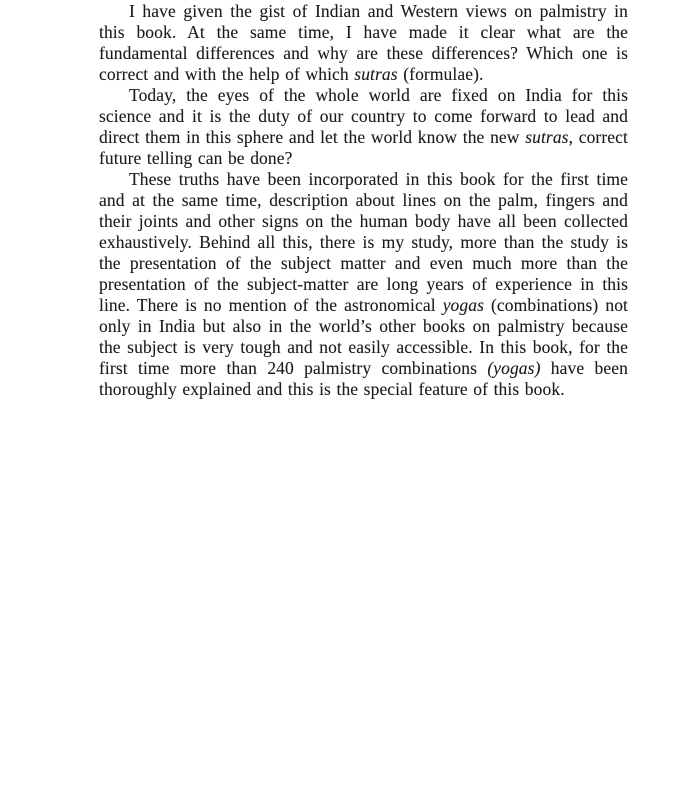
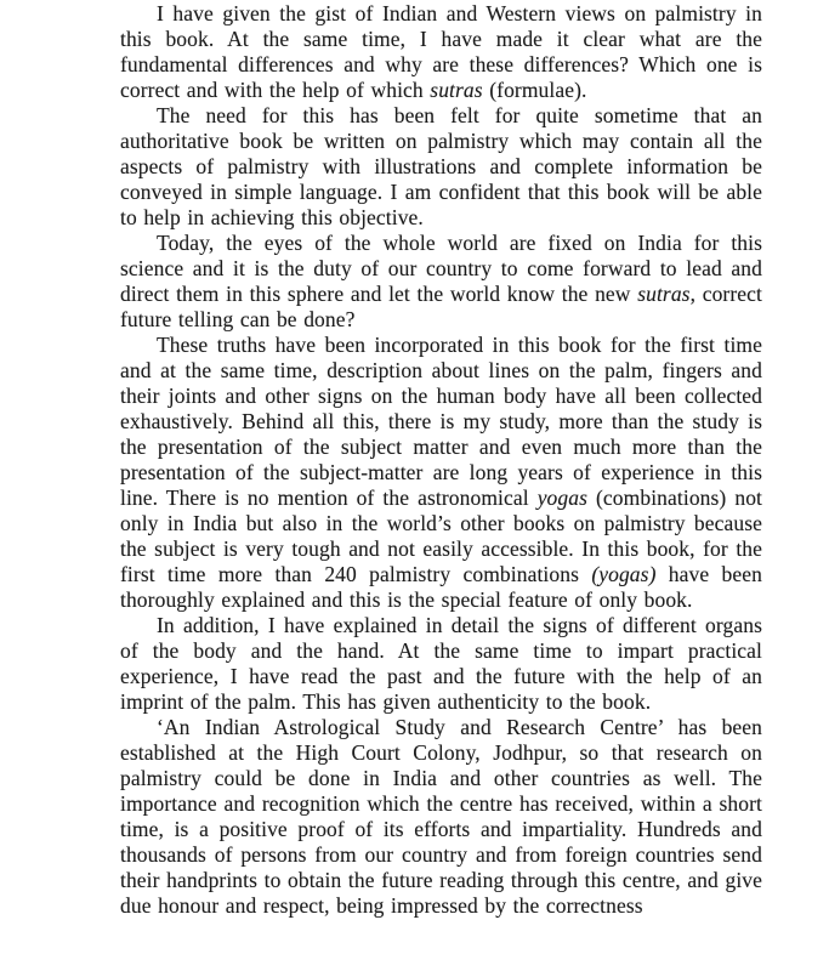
  I have given the gist of Indian and Western views on palmistry in this book. At the same time, I have made it clear what are the fundamental differences and why are these differences? Which one is correct and with the help of which sutras (formulae).
+ The need for this has been felt for quite sometime that an authoritative book be written on palmistry which may contain all the aspects of palmistry with illustrations and complete information be conveyed in simple language. I am confident that this book will be able to help in achieving this objective.
  Today, the eyes of the whole world are fixed on India for this science and it is the duty of our country to come forward to lead and direct them in this sphere and let the world know the new sutras, correct future telling can be done?
- These truths have been incorporated in this book for the first time and at the same time, description about lines on the palm, fingers and their joints and other signs on the human body have all been collected exhaustively. Behind all this, there is my study, more than the study is the presentation of the subject matter and even much more than the presentation of the subject-matter are long years of experience in this line. There is no mention of the astronomical yogas (combinations) not only in India but also in the world’s other books on palmistry because the subject is very tough and not easily accessible. In this book, for the first time more than 240 palmistry combinations (yogas) have been thoroughly explained and this is the special feature of this book.
+ These truths have been incorporated in this book for the first time and at the same time, description about lines on the palm, fingers and their joints and other signs on the human body have all been collected exhaustively. Behind all this, there is my study, more than the study is the presentation of the subject matter and even much more than the presentation of the subject-matter are long years of experience in this line. There is no mention of the astronomical yogas (combinations) not only in India but also in the world’s other books on palmistry because the subject is very tough and not easily accessible. In this book, for the first time more than 240 palmistry combinations (yogas) have been thoroughly explained and this is the special feature of only book.
+ In addition, I have explained in detail the signs of different organs of the body and the hand. At the same time to impart practical experience, I have read the past and the future with the help of an imprint of the palm. This has given authenticity to the book.
+ ‘An Indian Astrological Study and Research Centre’ has been established at the High Court Colony, Jodhpur, so that research on palmistry could be done in India and other countries as well. The importance and recognition which the centre has received, within a short time, is a positive proof of its efforts and impartiality. Hundreds and thousands of persons from our country and from foreign countries send their handprints to obtain the future reading through this centre, and give due honour and respect, being impressed by the correctness
